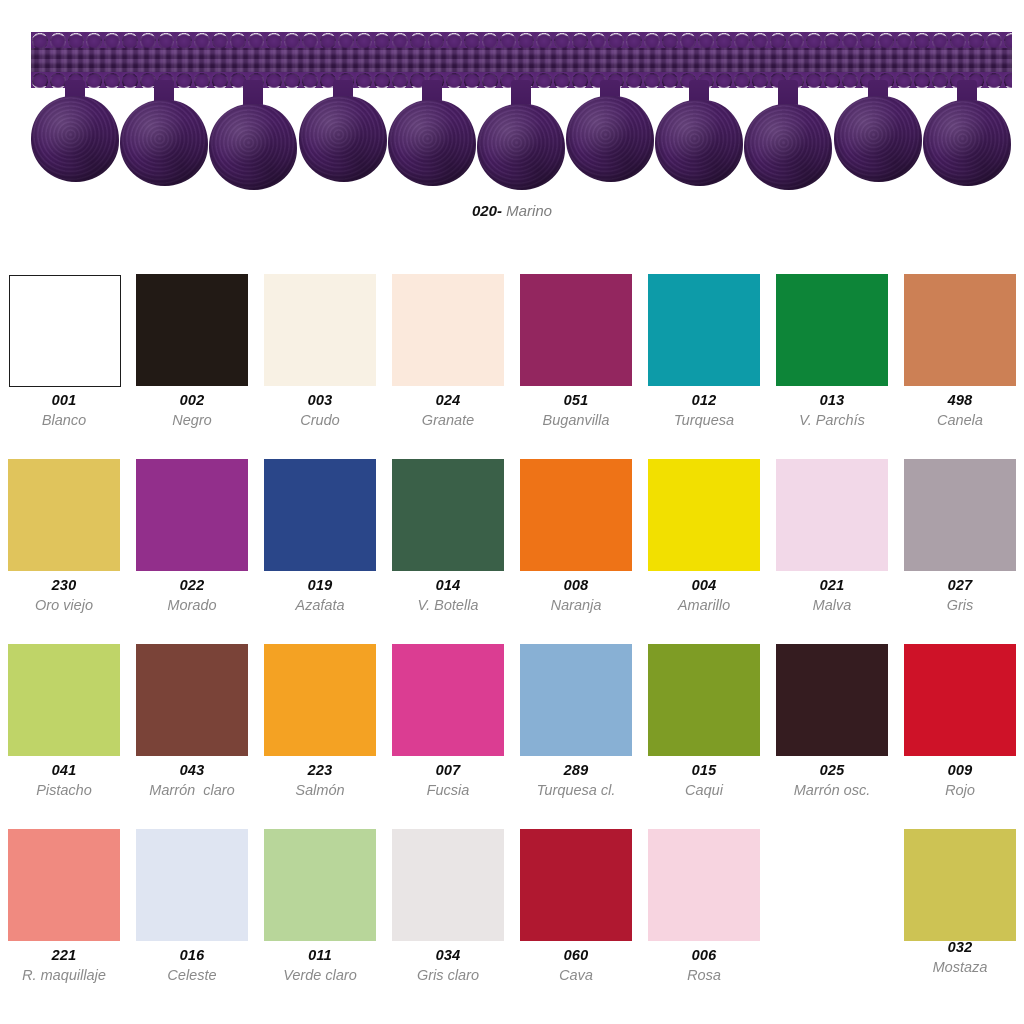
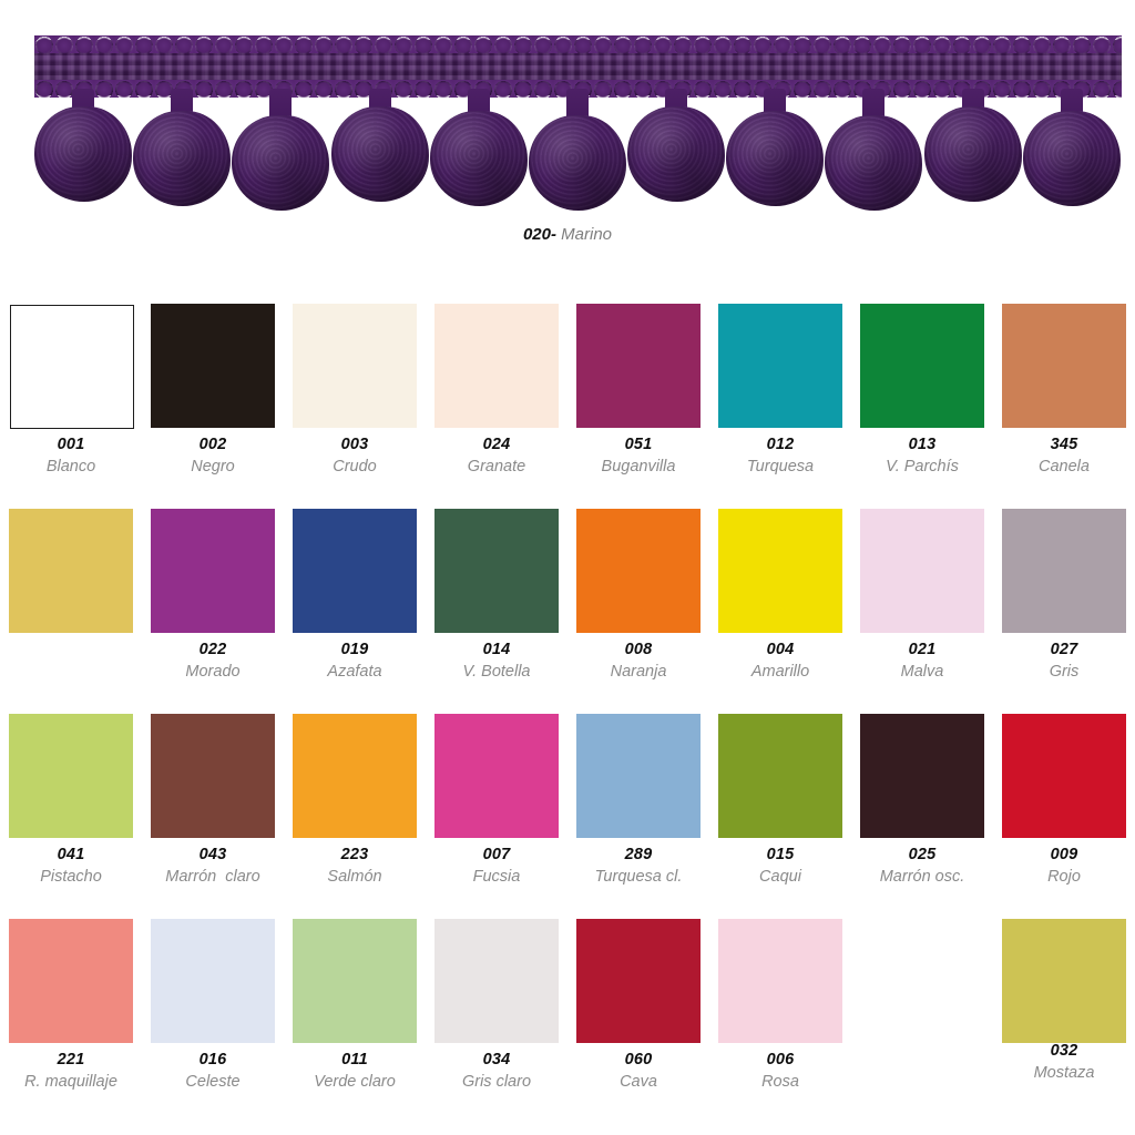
  020- Marino
  001
  Blanco
  002
  Negro
  003
  Crudo
  024
  Granate
  051
  Buganvilla
  012
  Turquesa
  013
  V. Parchís
- 498
+ 345
  Canela
- 230
- Oro viejo
  022
  Morado
  019
  Azafata
  014
  V. Botella
  008
  Naranja
  004
  Amarillo
  021
  Malva
  027
  Gris
  041
  Pistacho
  043
  Marrón claro
  223
  Salmón
  007
  Fucsia
  289
  Turquesa cl.
  015
  Caqui
  025
  Marrón osc.
  009
  Rojo
  221
  R. maquillaje
  016
  Celeste
  011
  Verde claro
  034
  Gris claro
  060
  Cava
  006
  Rosa
  032
  Mostaza
